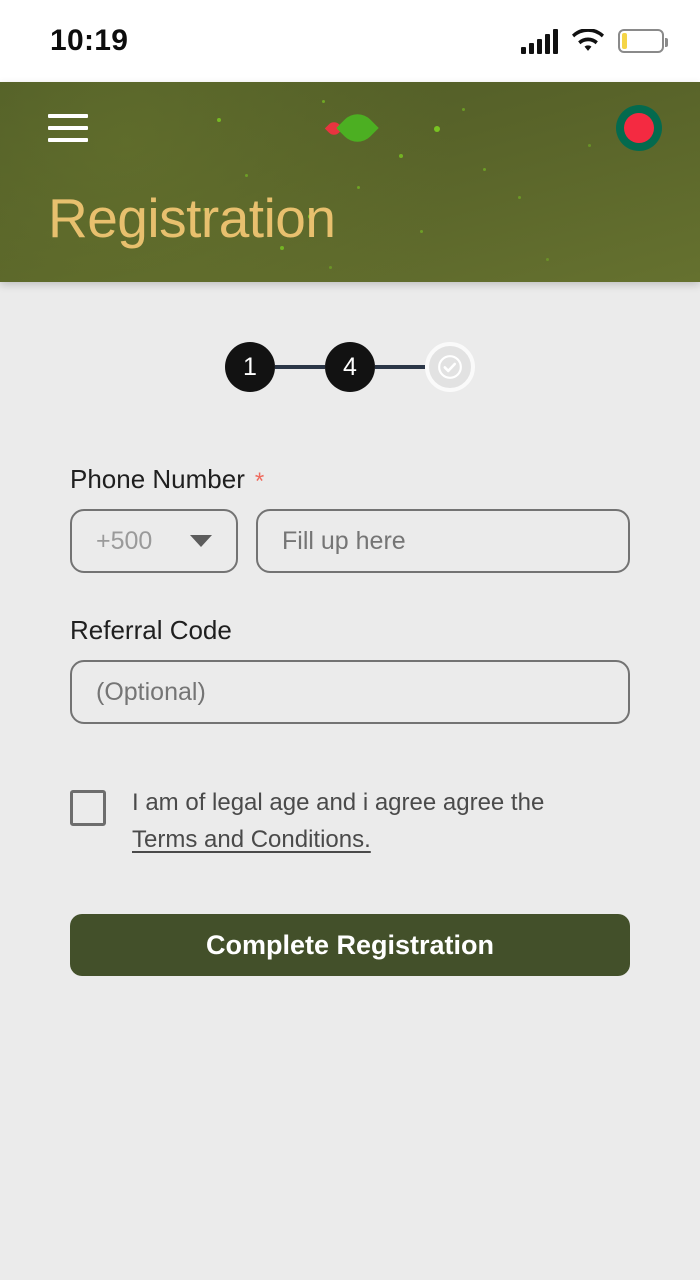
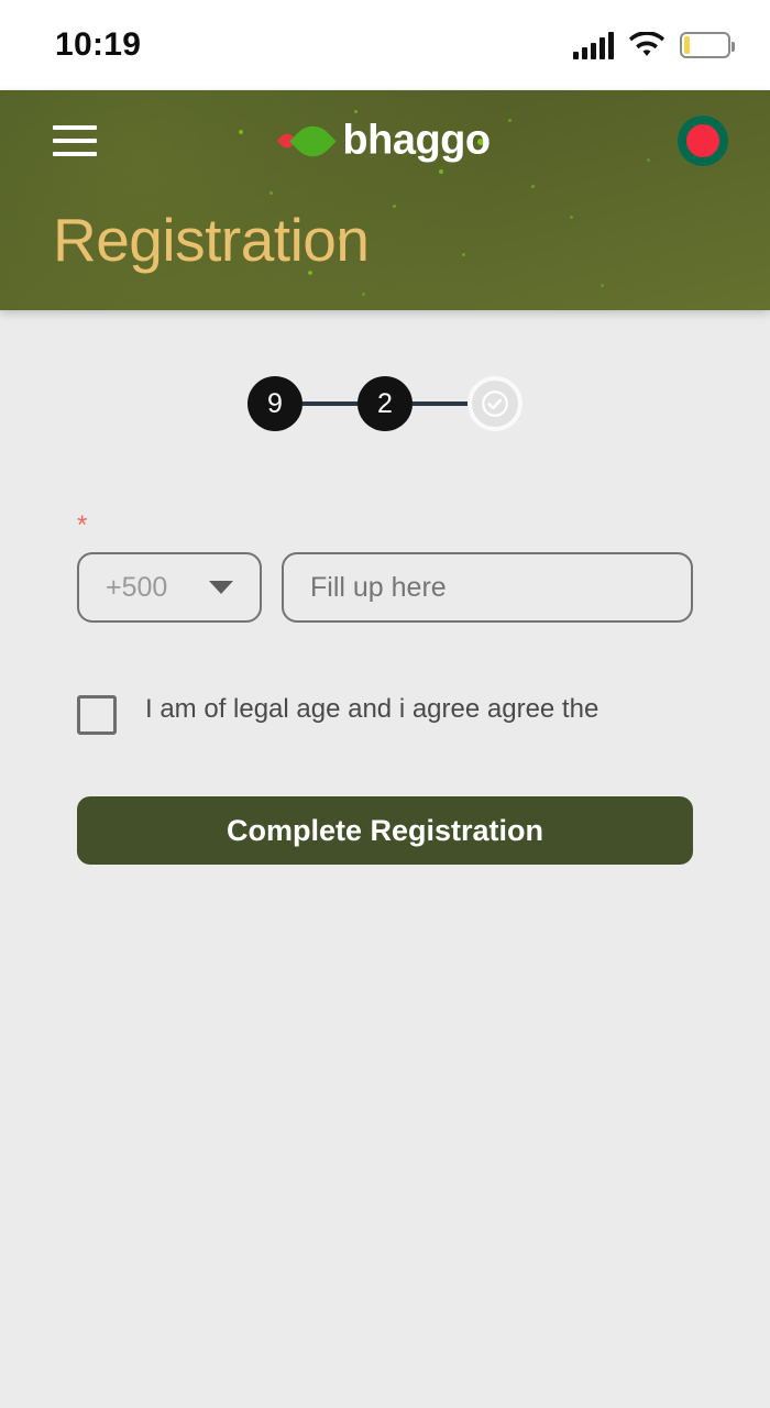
  10:19
+ bhaggo
  Registration
- 1
+ 9
- 4
+ 2
- Phone Number
  *
  +500
  Fill up here
- Referral Code
- (Optional)
  I am of legal age and i agree agree the
- Terms and Conditions.
  Complete Registration
